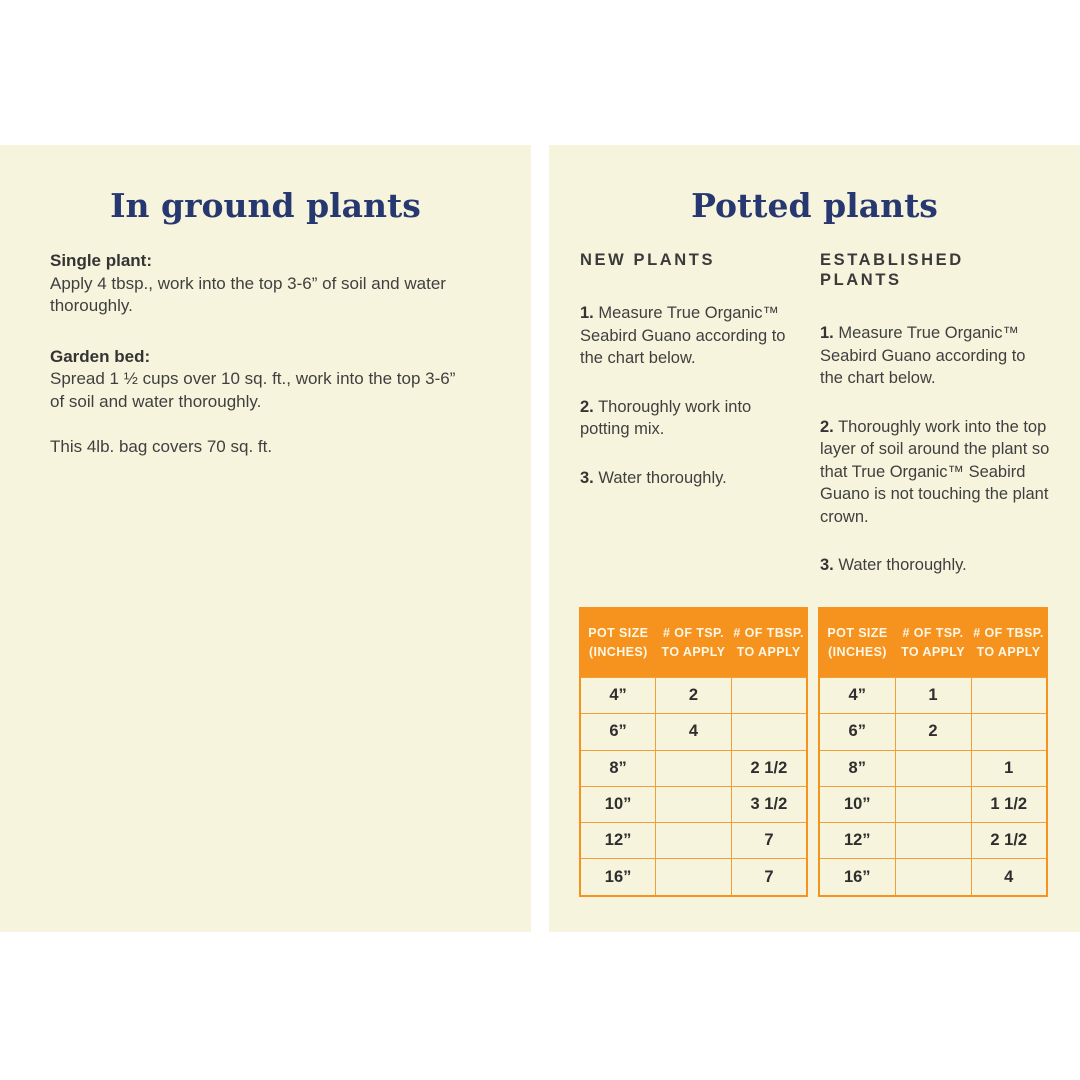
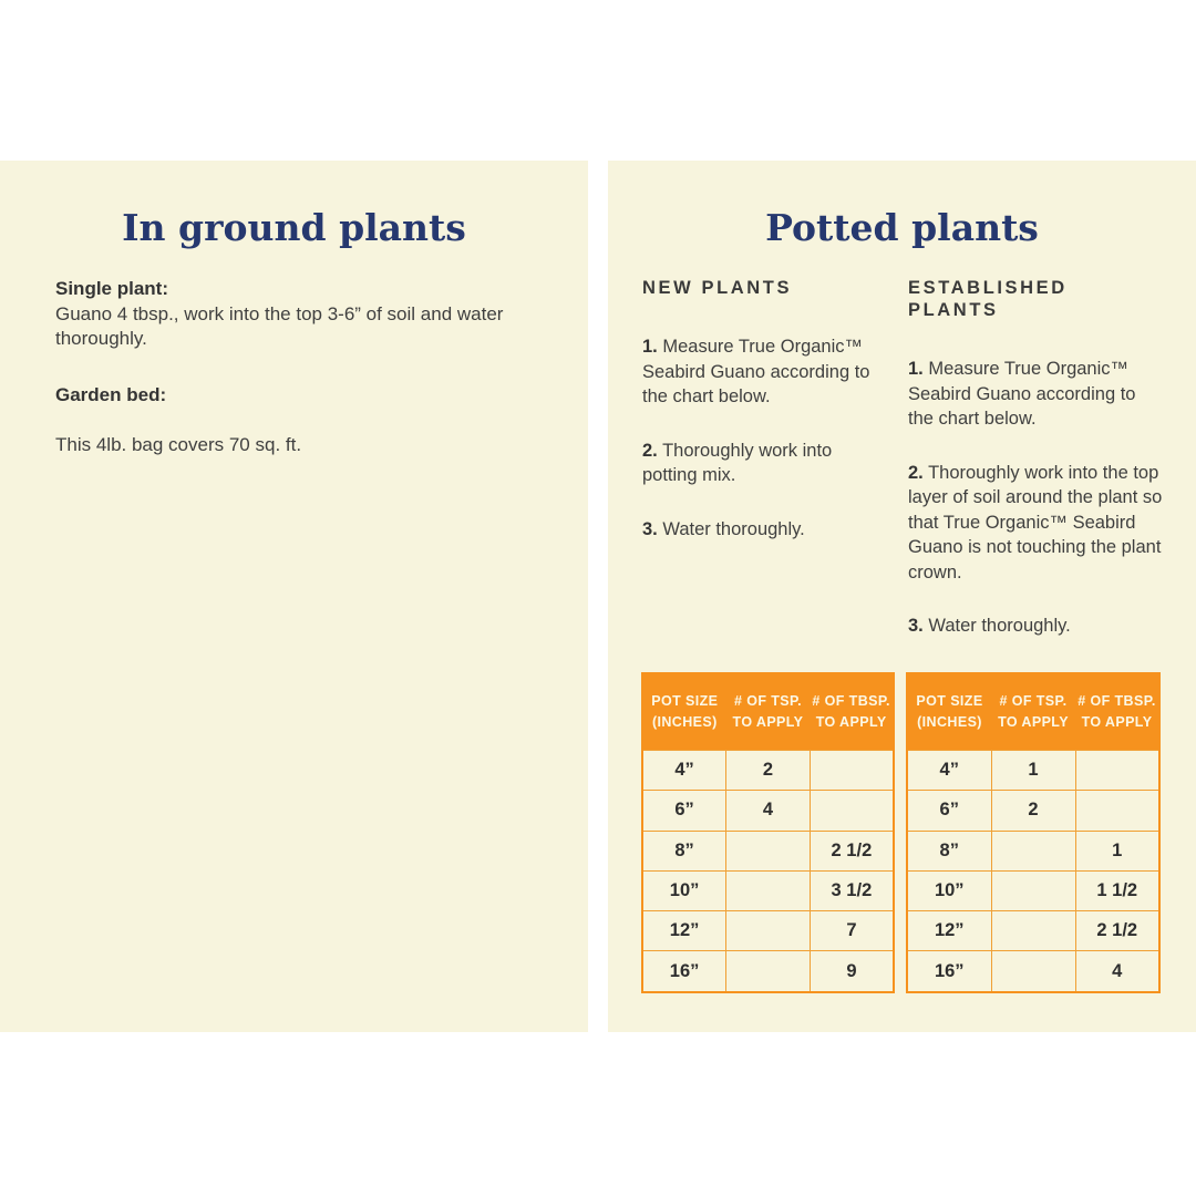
  In ground plants
  Single plant:
- Apply 4 tbsp., work into the top 3-6” of soil and water thoroughly.
+ Guano 4 tbsp., work into the top 3-6” of soil and water thoroughly.
  Garden bed:
- Spread 1 ½ cups over 10 sq. ft., work into the top 3-6” of soil and water thoroughly.
  This 4lb. bag covers 70 sq. ft.
  Potted plants
  NEW PLANTS
  1. Measure True Organic™ Seabird Guano according to the chart below.
  2. Thoroughly work into potting mix.
  3. Water thoroughly.
  ESTABLISHED PLANTS
  1. Measure True Organic™ Seabird Guano according to the chart below.
  2. Thoroughly work into the top layer of soil around the plant so that True Organic™ Seabird Guano is not touching the plant crown.
  3. Water thoroughly.
  POT SIZE(INCHES)	# OF TSP.TO APPLY	# OF TBSP.TO APPLY
  4”	2
  6”	4
  8”		2 1/2
  10”		3 1/2
  12”		7
- 16”		7
+ 16”		9
  POT SIZE(INCHES)	# OF TSP.TO APPLY	# OF TBSP.TO APPLY
  4”	1
  6”	2
  8”		1
  10”		1 1/2
  12”		2 1/2
  16”		4
